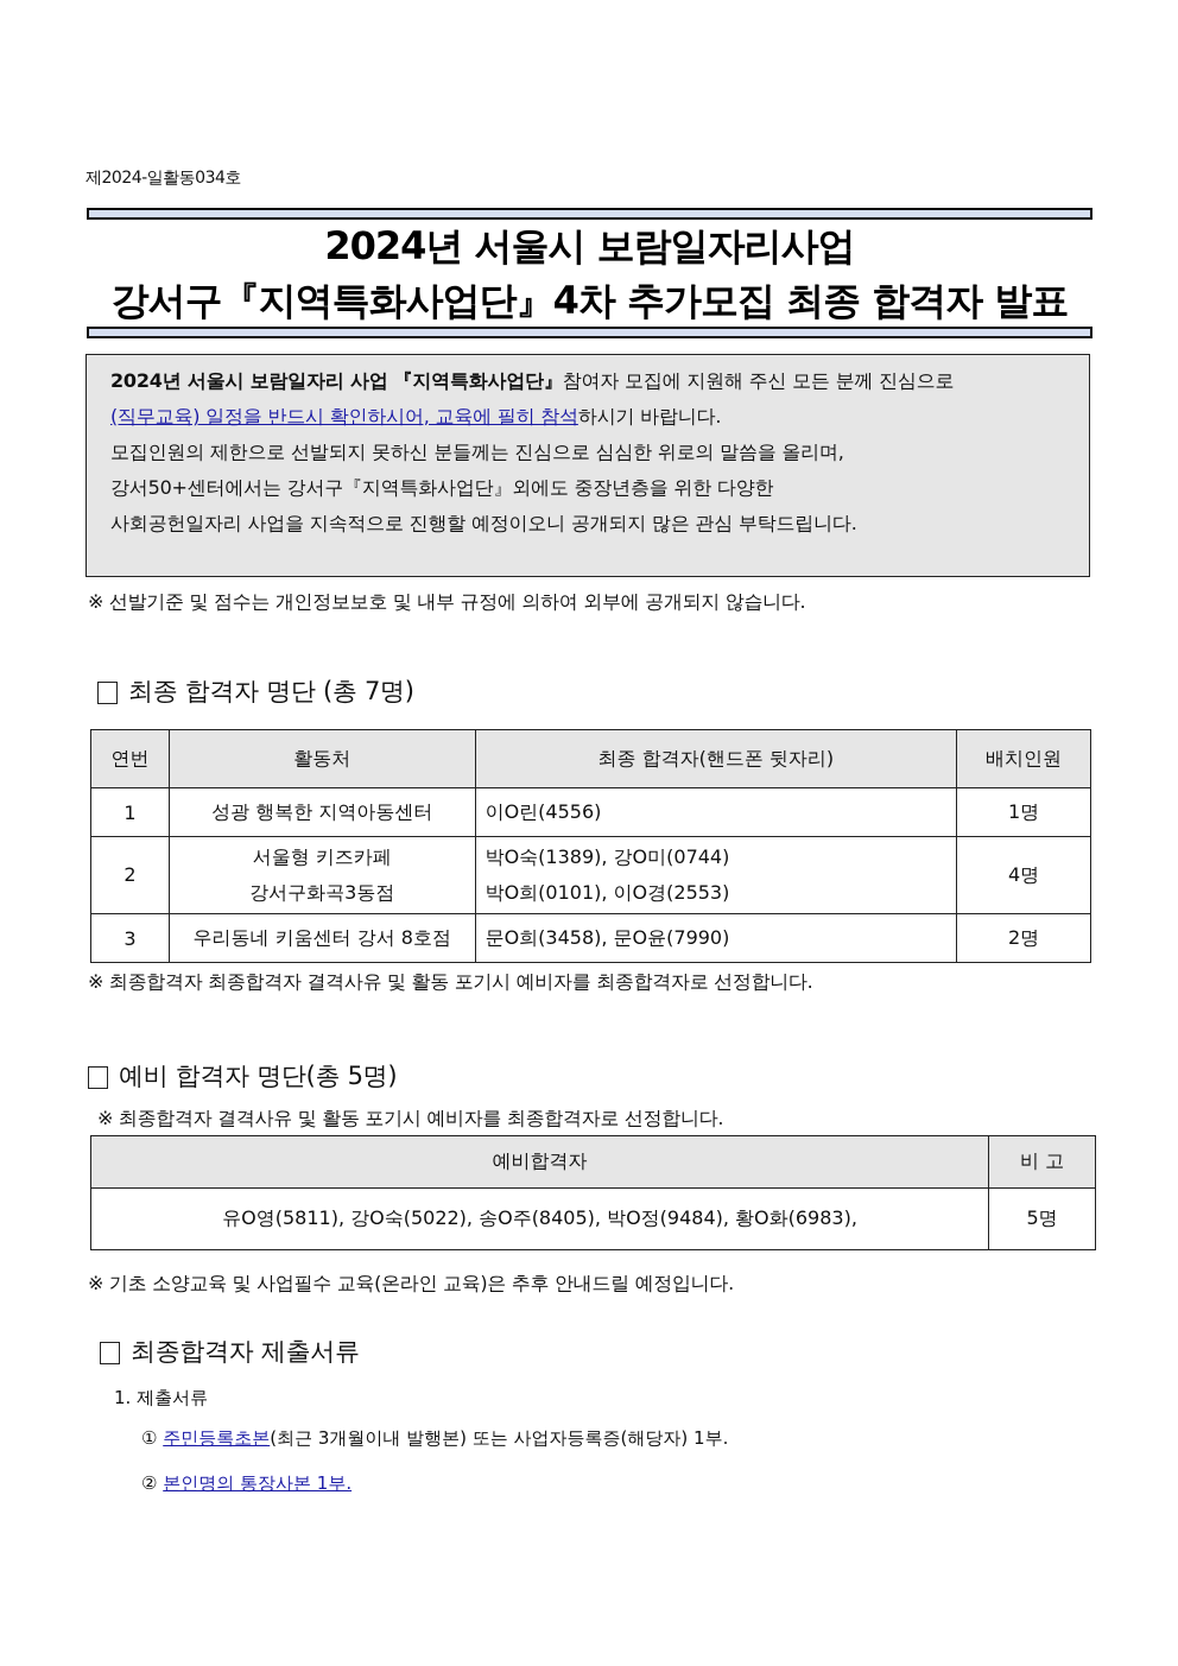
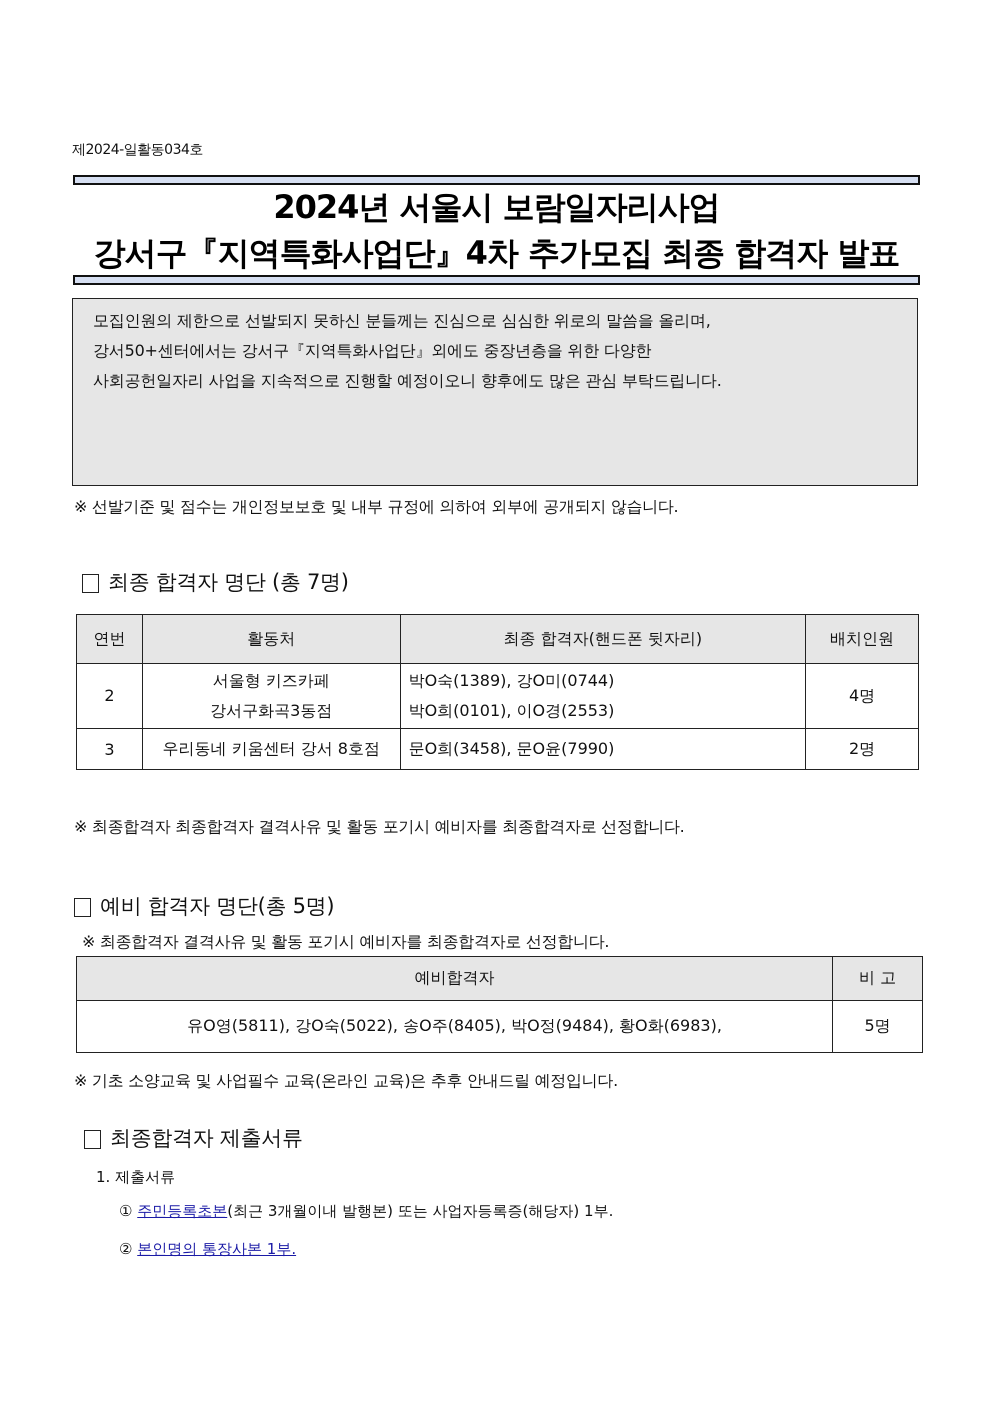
  제2024-일활동034호
  2024년 서울시 보람일자리사업
  강서구『지역특화사업단』4차 추가모집 최종 합격자 발표
- 2024년 서울시 보람일자리 사업 『지역특화사업단』참여자 모집에 지원해 주신 모든 분께 진심으로
- (직무교육) 일정을 반드시 확인하시어, 교육에 필히 참석하시기 바랍니다.
  모집인원의 제한으로 선발되지 못하신 분들께는 진심으로 심심한 위로의 말씀을 올리며,
  강서50+센터에서는 강서구『지역특화사업단』외에도 중장년층을 위한 다양한
- 사회공헌일자리 사업을 지속적으로 진행할 예정이오니 공개되지 많은 관심 부탁드립니다.
+ 사회공헌일자리 사업을 지속적으로 진행할 예정이오니 향후에도 많은 관심 부탁드립니다.
  ※ 선발기준 및 점수는 개인정보보호 및 내부 규정에 의하여 외부에 공개되지 않습니다.
  최종 합격자 명단 (총 7명)
  연번	활동처	최종 합격자(핸드폰 뒷자리)	배치인원
- 1	성광 행복한 지역아동센터	이O린(4556)	1명
  2	서울형 키즈카페 강서구화곡3동점	박O숙(1389), 강O미(0744) 박O희(0101), 이O경(2553)	4명
  3	우리동네 키움센터 강서 8호점	문O희(3458), 문O윤(7990)	2명
  ※ 최종합격자 최종합격자 결격사유 및 활동 포기시 예비자를 최종합격자로 선정합니다.
  예비 합격자 명단(총 5명)
  ※ 최종합격자 결격사유 및 활동 포기시 예비자를 최종합격자로 선정합니다.
  예비합격자	비 고
  유O영(5811), 강O숙(5022), 송O주(8405), 박O정(9484), 황O화(6983),	5명
  ※ 기초 소양교육 및 사업필수 교육(온라인 교육)은 추후 안내드릴 예정입니다.
  최종합격자 제출서류
  1. 제출서류
  ① 주민등록초본(최근 3개월이내 발행본) 또는 사업자등록증(해당자) 1부.
  ② 본인명의 통장사본 1부.
